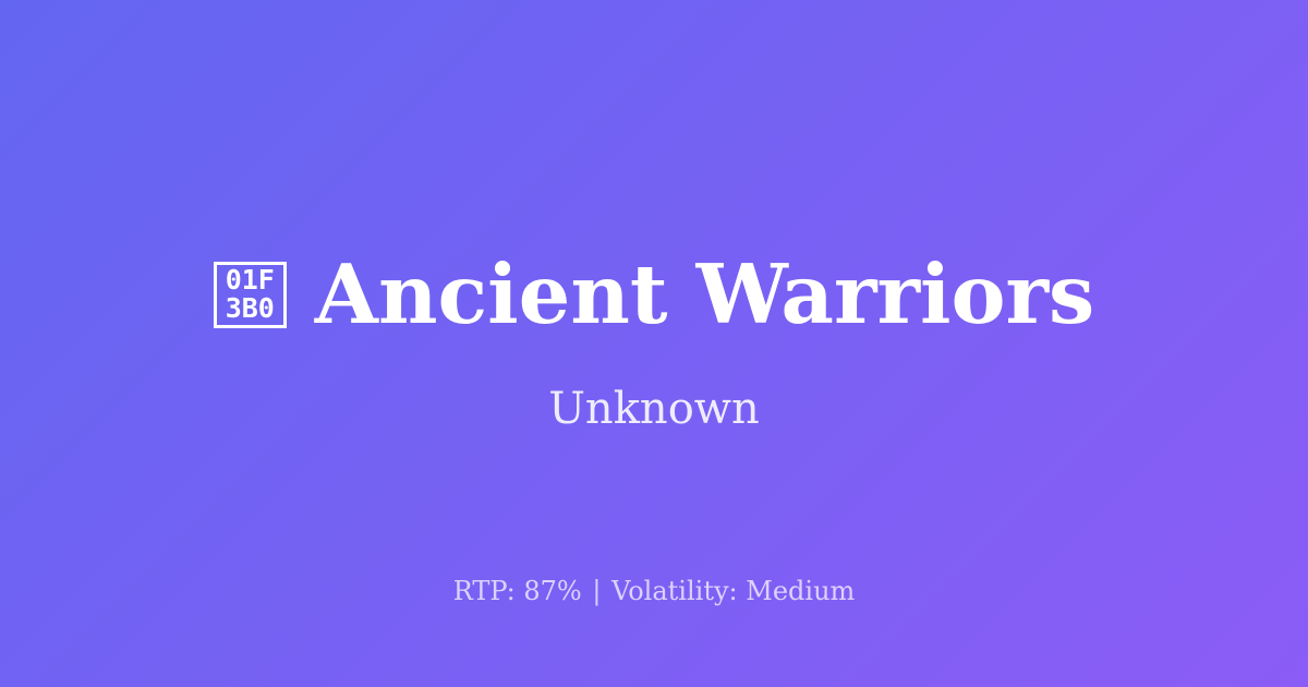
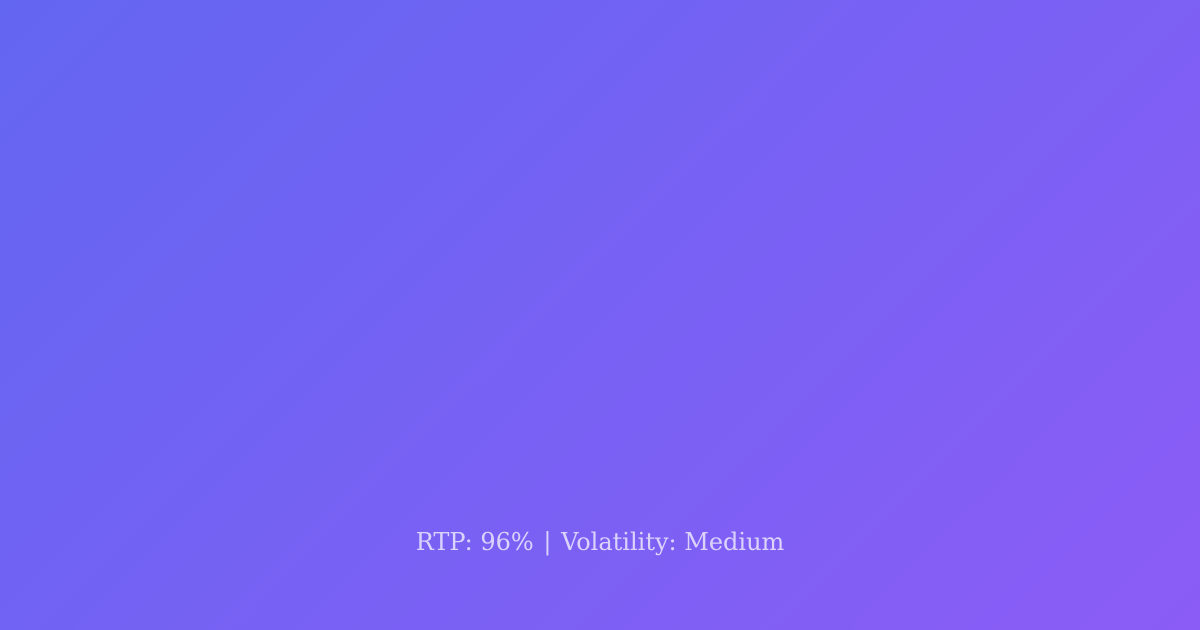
- 01F
- 3B0
- Ancient Warriors
- Unknown
- RTP: 87% | Volatility: Medium
+ RTP: 96% | Volatility: Medium
